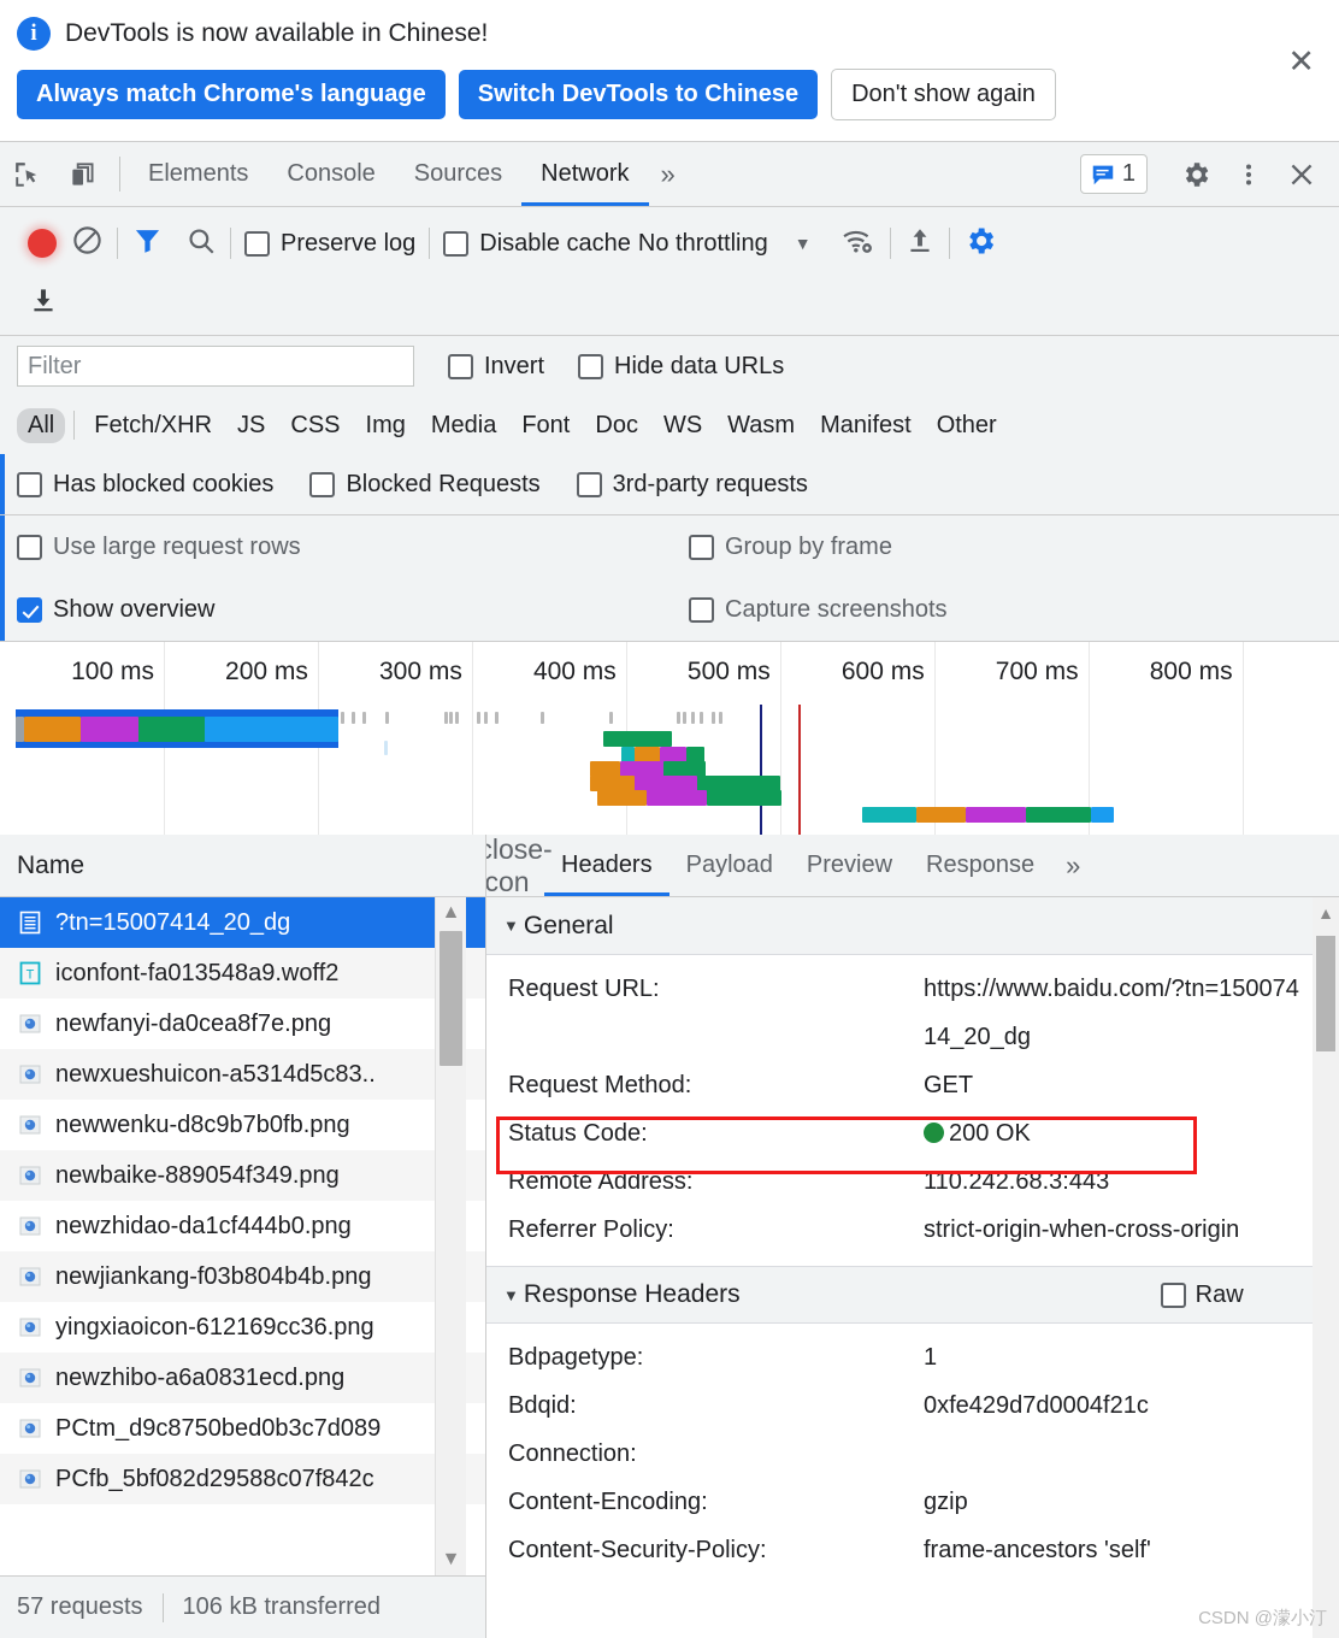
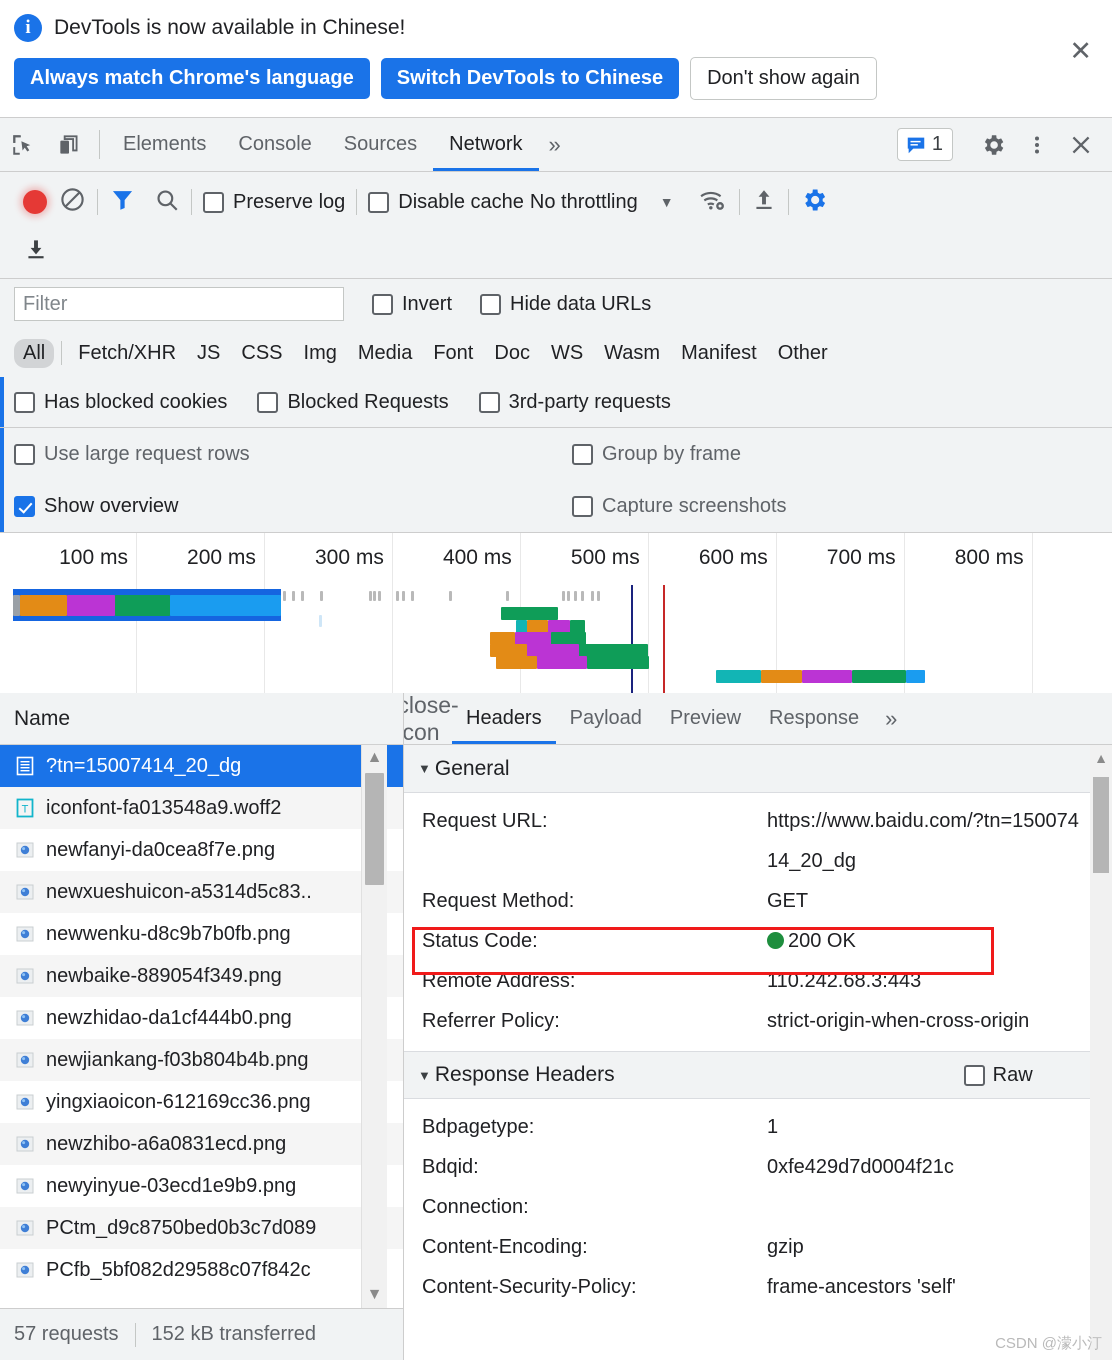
  i
  DevTools is now available in Chinese!
  Always match Chrome's language
  Switch DevTools to Chinese
  Don't show again
  ✕
  Elements
  Console
  Sources
  Network
  »
  1
  Preserve log
  Disable cache
  No throttling
  ▼
  Filter
  Invert
  Hide data URLs
  All
  Fetch/XHR
  JS
  CSS
  Img
  Media
  Font
  Doc
  WS
  Wasm
  Manifest
  Other
  Has blocked cookies
  Blocked Requests
  3rd-party requests
  Use large request rows
  Group by frame
  Show overview
  Capture screenshots
  100 ms
  200 ms
  300 ms
  400 ms
  500 ms
  600 ms
  700 ms
  800 ms
  Name
  ?tn=15007414_20_dg
  T
  iconfont-fa013548a9.woff2
  newfanyi-da0cea8f7e.png
  newxueshuicon-a5314d5c83..
  newwenku-d8c9b7b0fb.png
  newbaike-889054f349.png
  newzhidao-da1cf444b0.png
  newjiankang-f03b804b4b.png
  yingxiaoicon-612169cc36.png
  newzhibo-a6a0831ecd.png
+ newyinyue-03ecd1e9b9.png
  PCtm_d9c8750bed0b3c7d089
  PCfb_5bf082d29588c07f842c
  ▲
  ▼
  57 requests
- 106 kB transferred
+ 152 kB transferred
  closecon
  Headers
  Payload
  Preview
  Response
  »
  ▼
  General
  Request URL:
  https://www.baidu.com/?tn=15007414_20_dg
  Request Method:
  GET
  Status Code:
  200 OK
  Remote Address:
  110.242.68.3:443
  Referrer Policy:
  strict-origin-when-cross-origin
  ▼
  Response Headers
  Raw
  Bdpagetype:
  1
  Bdqid:
  0xfe429d7d0004f21c
  Connection:
  Content-Encoding:
  gzip
  Content-Security-Policy:
  frame-ancestors 'self'
  ▲
  CSDN @濛小汀
